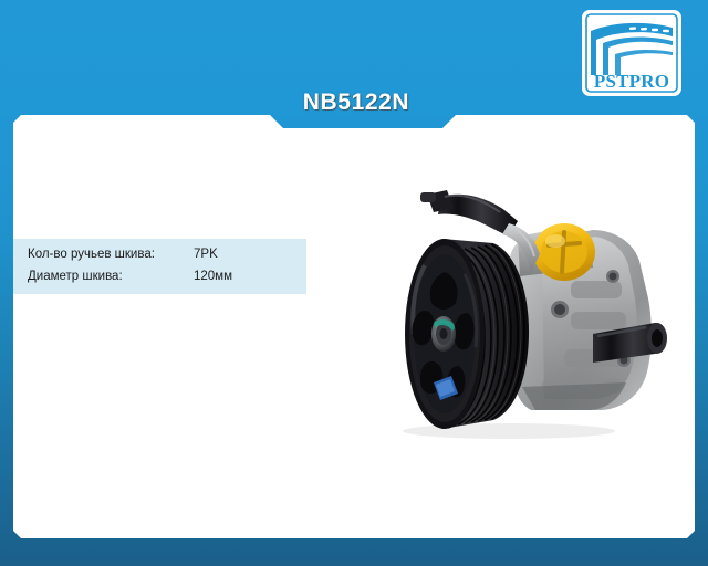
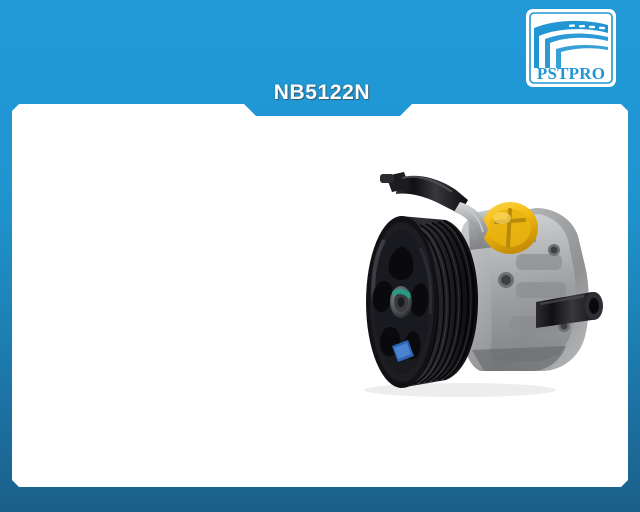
  PSTPRO
  NB5122N
- Кол-во ручьев шкива: 7PK
- Диаметр шкива: 120мм
